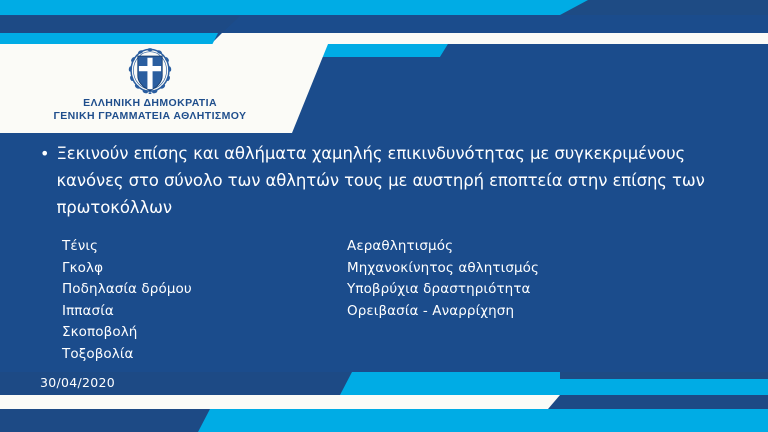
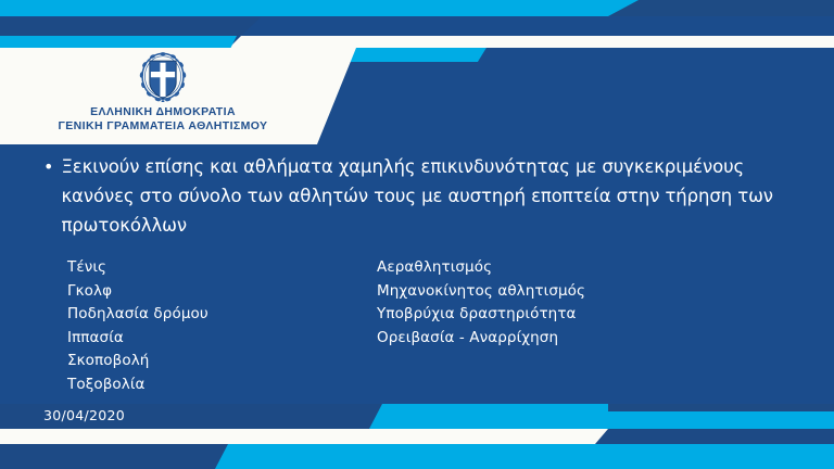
  ΕΛΛΗΝΙΚΗ ΔΗΜΟΚΡΑΤΙΑ
  ΓΕΝΙΚΗ ΓΡΑΜΜΑΤΕΙΑ ΑΘΛΗΤΙΣΜΟΥ
  •
- Ξεκινούν επίσης και αθλήματα χαμηλής επικινδυνότητας με συγκεκριμένους κανόνες στο σύνολο των αθλητών τους με αυστηρή εποπτεία στην επίσης των πρωτοκόλλων
+ Ξεκινούν επίσης και αθλήματα χαμηλής επικινδυνότητας με συγκεκριμένους κανόνες στο σύνολο των αθλητών τους με αυστηρή εποπτεία στην τήρηση των πρωτοκόλλων
  Τένις
  Γκολφ
  Ποδηλασία δρόμου
  Ιππασία
  Σκοποβολή
  Τοξοβολία
  Αεραθλητισμός
  Μηχανοκίνητος αθλητισμός
  Υποβρύχια δραστηριότητα
  Ορειβασία - Αναρρίχηση
  30/04/2020
